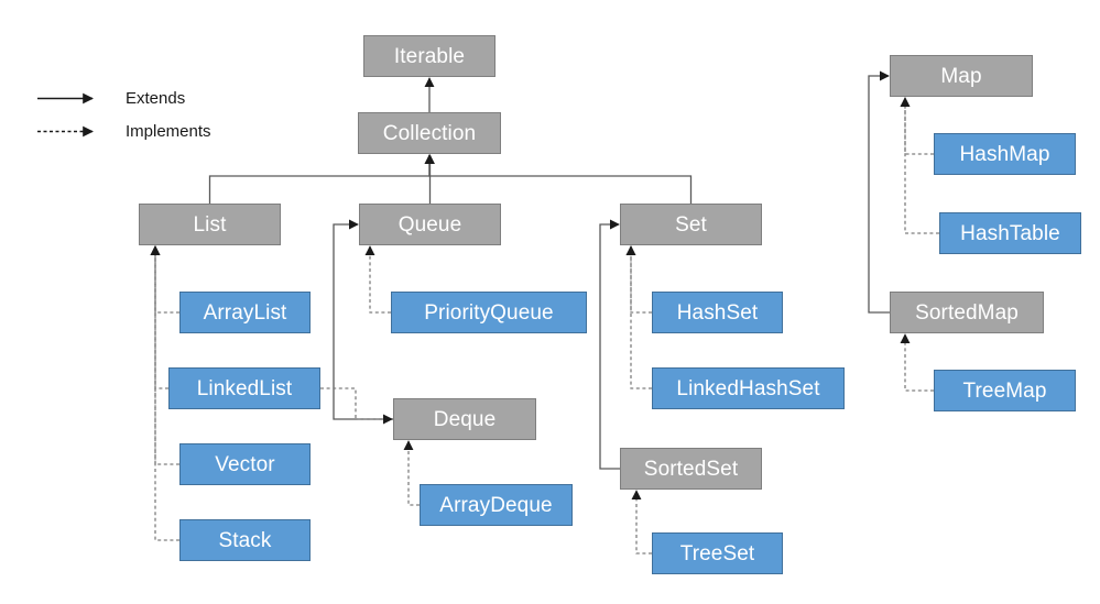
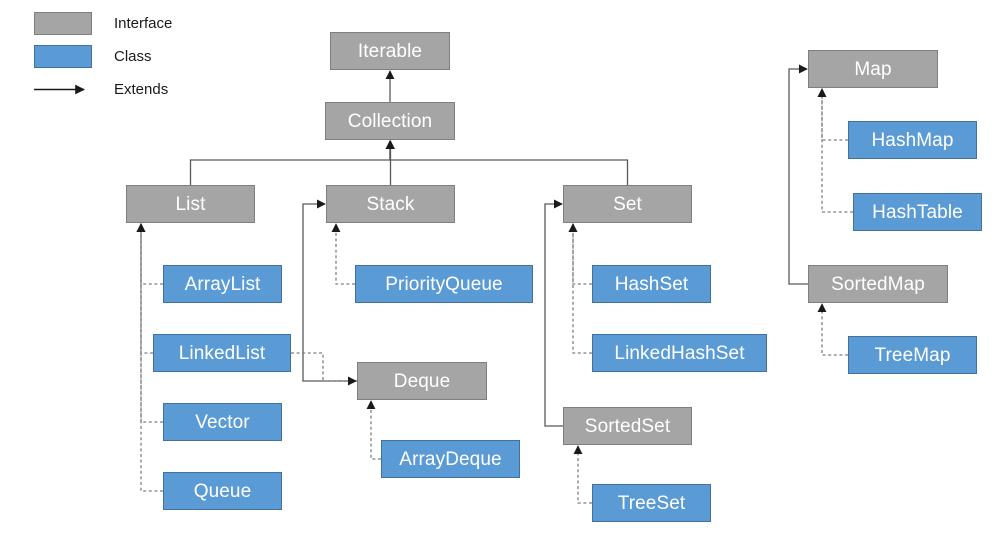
  Iterable
  Collection
  List
- Queue
+ Stack
  Set
  Map
  Deque
  SortedSet
  SortedMap
  ArrayList
  LinkedList
  Vector
- Stack
+ Queue
  PriorityQueue
  ArrayDeque
  HashSet
  LinkedHashSet
  TreeSet
  HashMap
  HashTable
  TreeMap
+ Interface
+ Class
  Extends
- Implements
